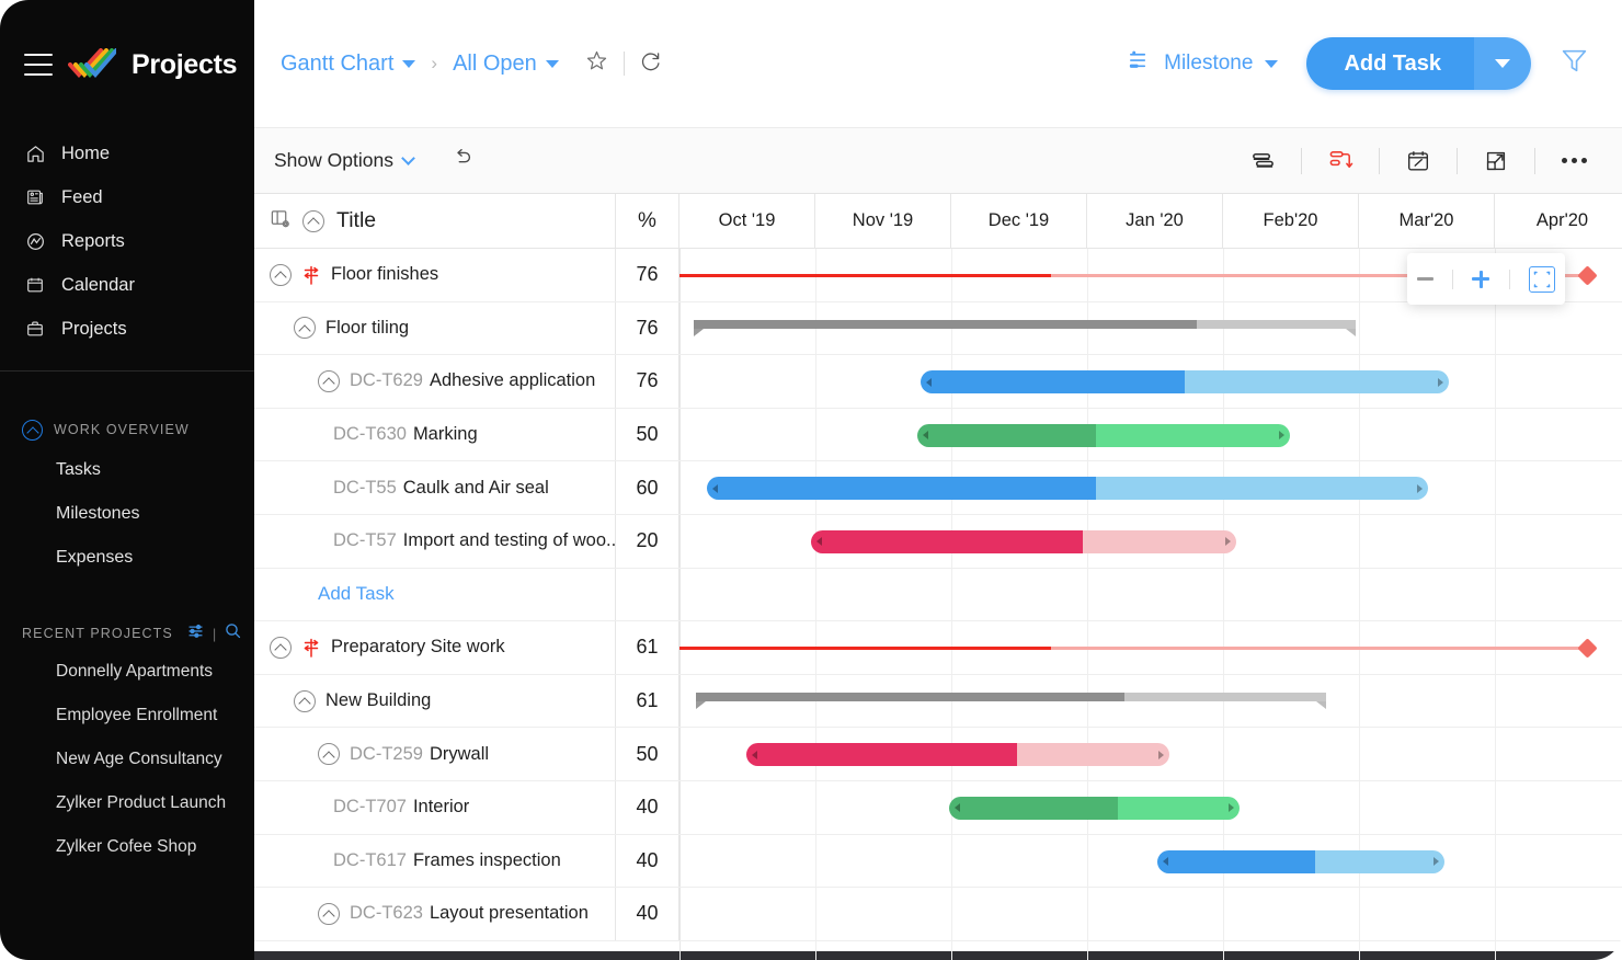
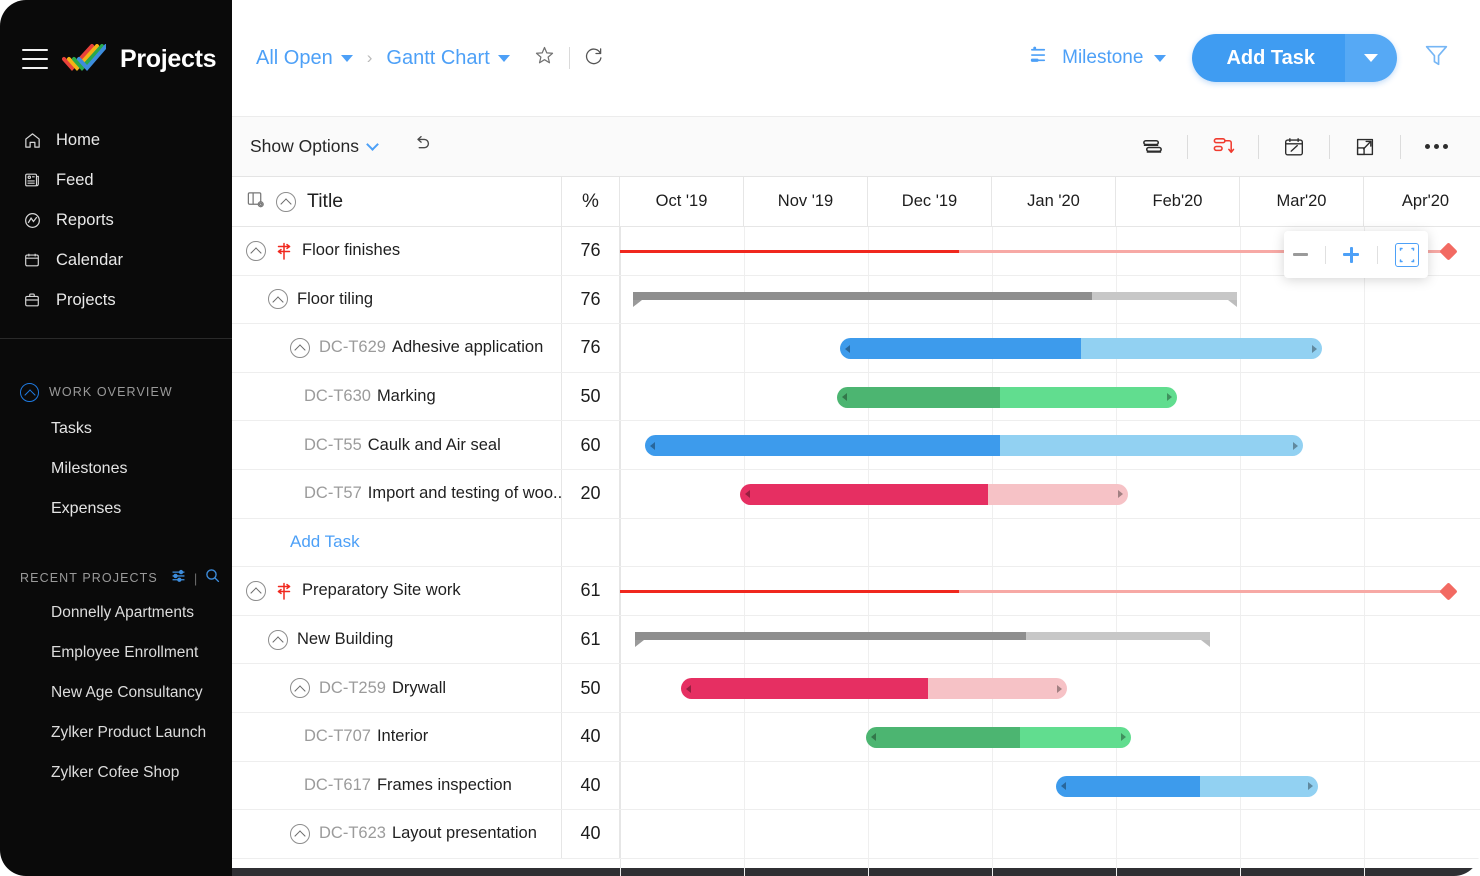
  Projects
  Home
  Feed
  Reports
  Calendar
  Projects
  WORK OVERVIEW
  Tasks
  Milestones
  Expenses
  RECENT PROJECTS
  |
  Donnelly Apartments
  Employee Enrollment
  New Age Consultancy
  Zylker Product Launch
  Zylker Cofee Shop
- Gantt Chart
+ All Open
  ›
- All Open
+ Gantt Chart
  Milestone
  Add Task
  Show Options
  Title
  %
  Oct '19
  Nov '19
  Dec '19
  Jan '20
  Feb'20
  Mar'20
  Apr'20
  Floor finishes
  76
  Floor tiling
  76
  DC-T629
  Adhesive application
  76
  DC-T630
  Marking
  50
  DC-T55
  Caulk and Air seal
  60
  DC-T57
  Import and testing of woo..
  20
  Add Task
  Preparatory Site work
  61
  New Building
  61
  DC-T259
  Drywall
  50
  DC-T707
  Interior
  40
  DC-T617
  Frames inspection
  40
  DC-T623
  Layout presentation
  40
